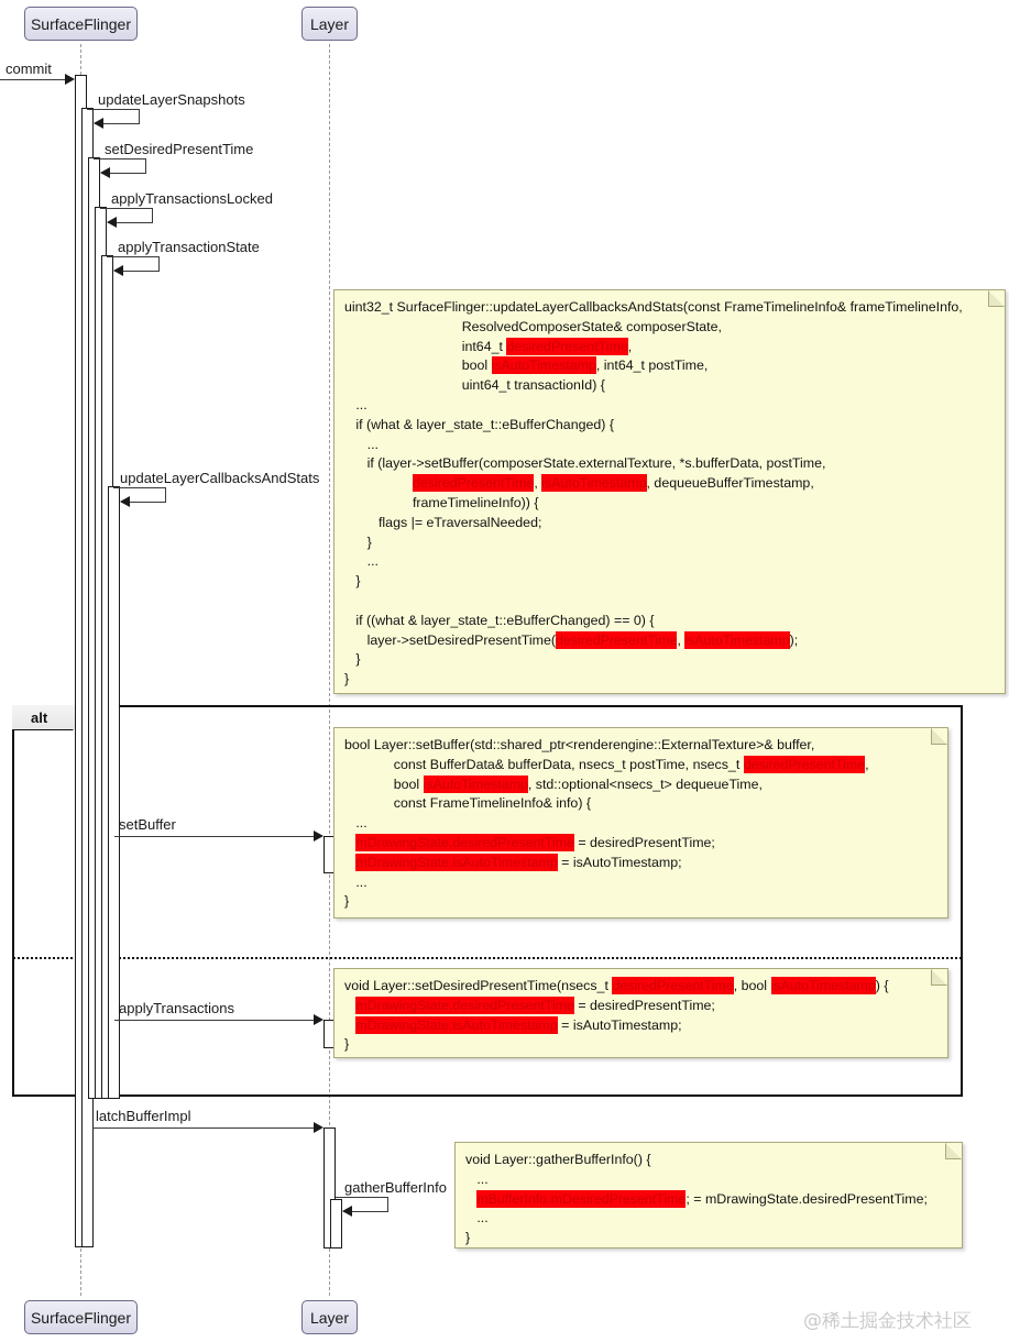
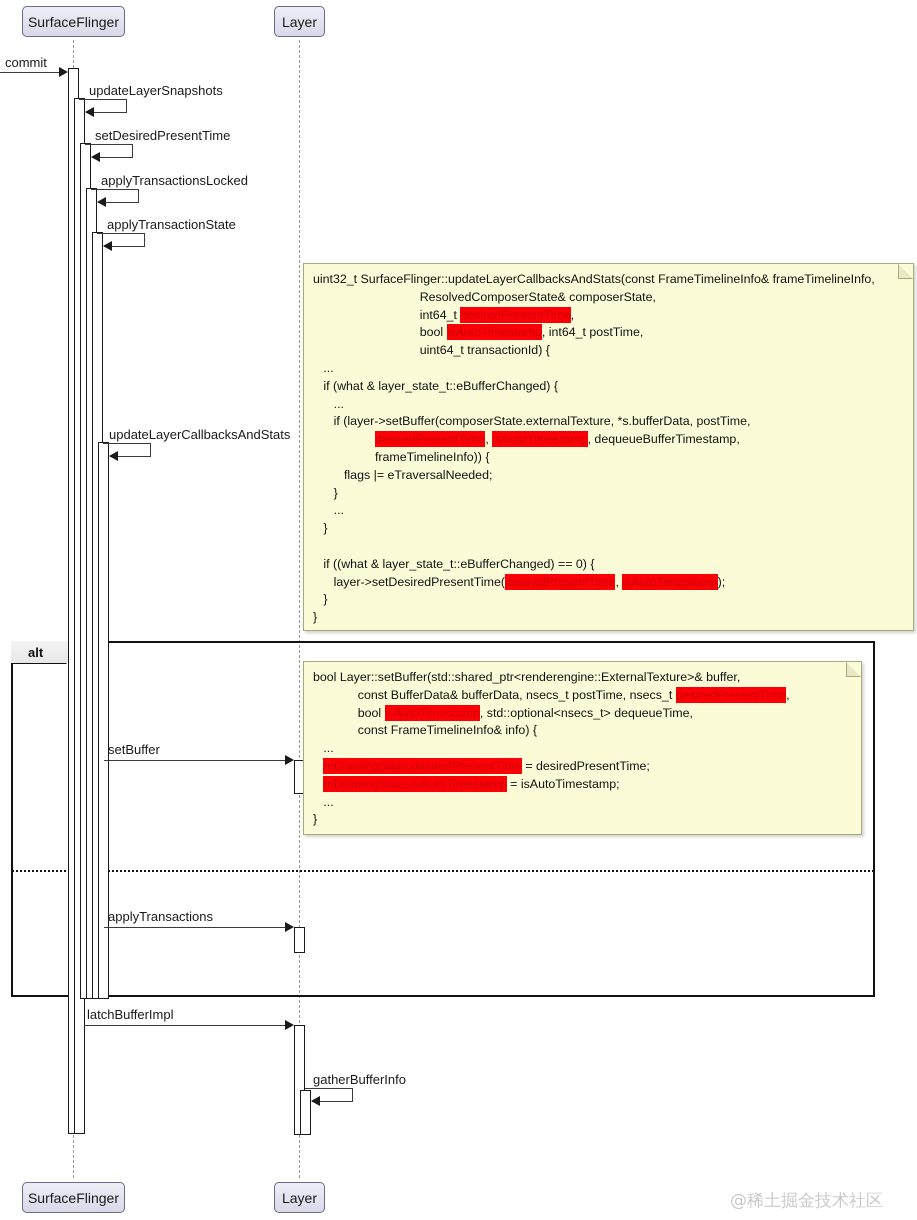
  SurfaceFlinger
  Layer
  SurfaceFlinger
  Layer
  alt
  updateLayerSnapshots
  setDesiredPresentTime
  applyTransactionsLocked
  applyTransactionState
  updateLayerCallbacksAndStats
  commit
  setBuffer
  applyTransactions
  latchBufferImpl
  gatherBufferInfo
  uint32_t SurfaceFlinger::updateLayerCallbacksAndStats(const FrameTimelineInfo& frameTimelineInfo, ResolvedComposerState& composerState, int64_t desiredPresentTime, bool isAutoTimestamp, int64_t postTime, uint64_t transactionId) { ... if (what & layer_state_t::eBufferChanged) { ... if (layer->setBuffer(composerState.externalTexture, *s.bufferData, postTime, desiredPresentTime, isAutoTimestamp, dequeueBufferTimestamp, frameTimelineInfo)) { flags |= eTraversalNeeded; } ... } if ((what & layer_state_t::eBufferChanged) == 0) { layer->setDesiredPresentTime(desiredPresentTime, isAutoTimestamp); } }
  bool Layer::setBuffer(std::shared_ptr<renderengine::ExternalTexture>& buffer, const BufferData& bufferData, nsecs_t postTime, nsecs_t desiredPresentTime, bool isAutoTimestamp, std::optional<nsecs_t> dequeueTime, const FrameTimelineInfo& info) { ... mDrawingState.desiredPresentTime = desiredPresentTime; mDrawingState.isAutoTimestamp = isAutoTimestamp; ... }
- void Layer::setDesiredPresentTime(nsecs_t desiredPresentTime, bool isAutoTimestamp) { mDrawingState.desiredPresentTime = desiredPresentTime; mDrawingState.isAutoTimestamp = isAutoTimestamp; }
- void Layer::gatherBufferInfo() { ... mBufferInfo.mDesiredPresentTime; = mDrawingState.desiredPresentTime; ... }
  @稀土掘金技术社区
